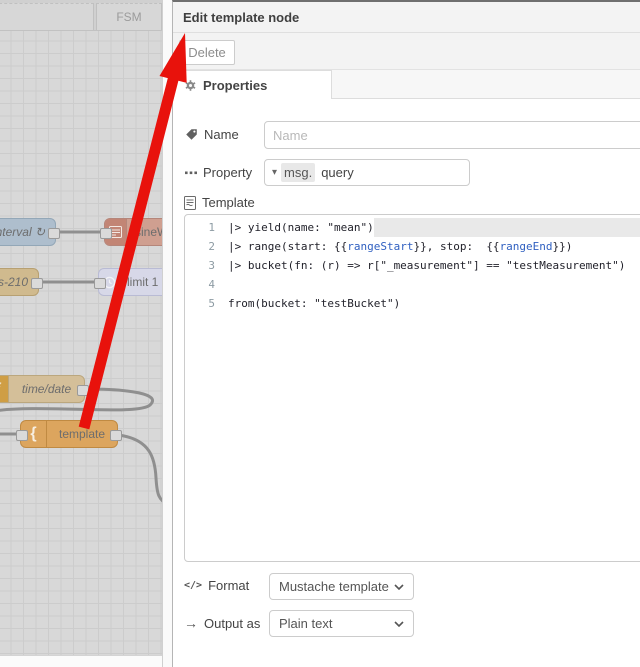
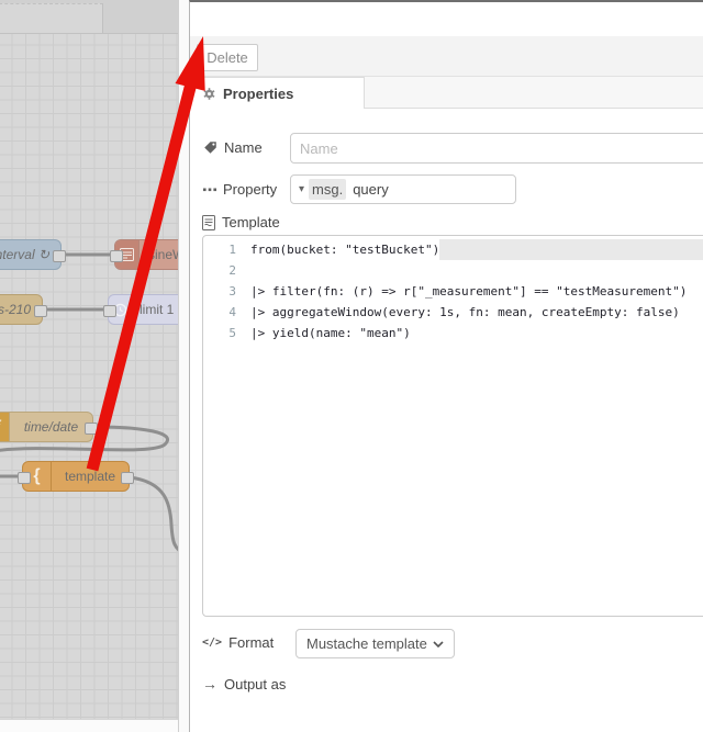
- FSM
  terval ↻
  s-210
  limit 1
  time/date
  {
  template
- Edit template node
  Delete
  Properties
  Name
  Name
  Property
  ▾
  msg.
  query
  Template
  1
- |> yield(name: "mean")
+ from(bucket: "testBucket")
  2
- |> range(start: {{rangeStart}}, stop: {{rangeEnd}})
  3
- |> bucket(fn: (r) => r["_measurement"] == "testMeasurement")
+ |> filter(fn: (r) => r["_measurement"] == "testMeasurement")
  4
+ |> aggregateWindow(every: 1s, fn: mean, createEmpty: false)
  5
- from(bucket: "testBucket")
+ |> yield(name: "mean")
  </>
  Format
  Mustache template
  →
  Output as
- Plain text
